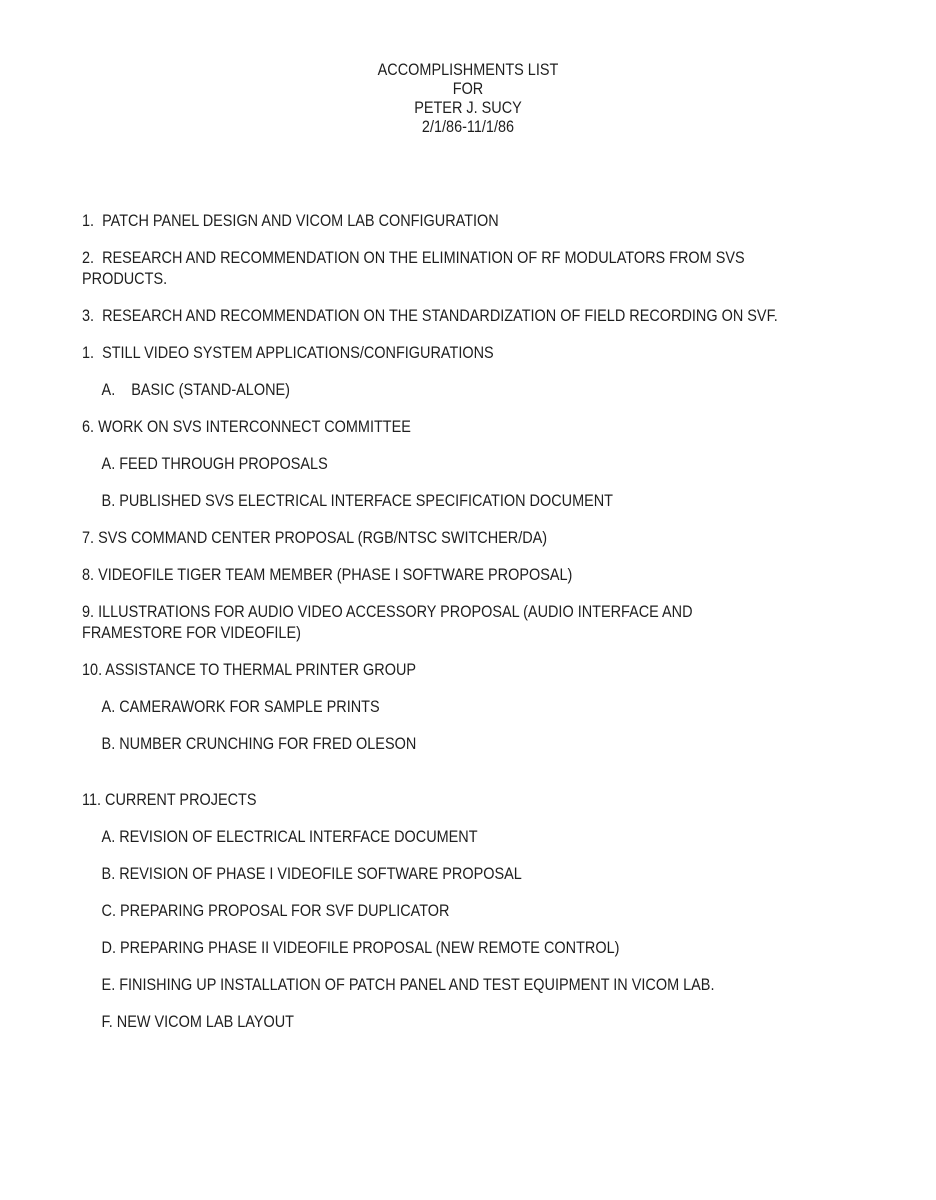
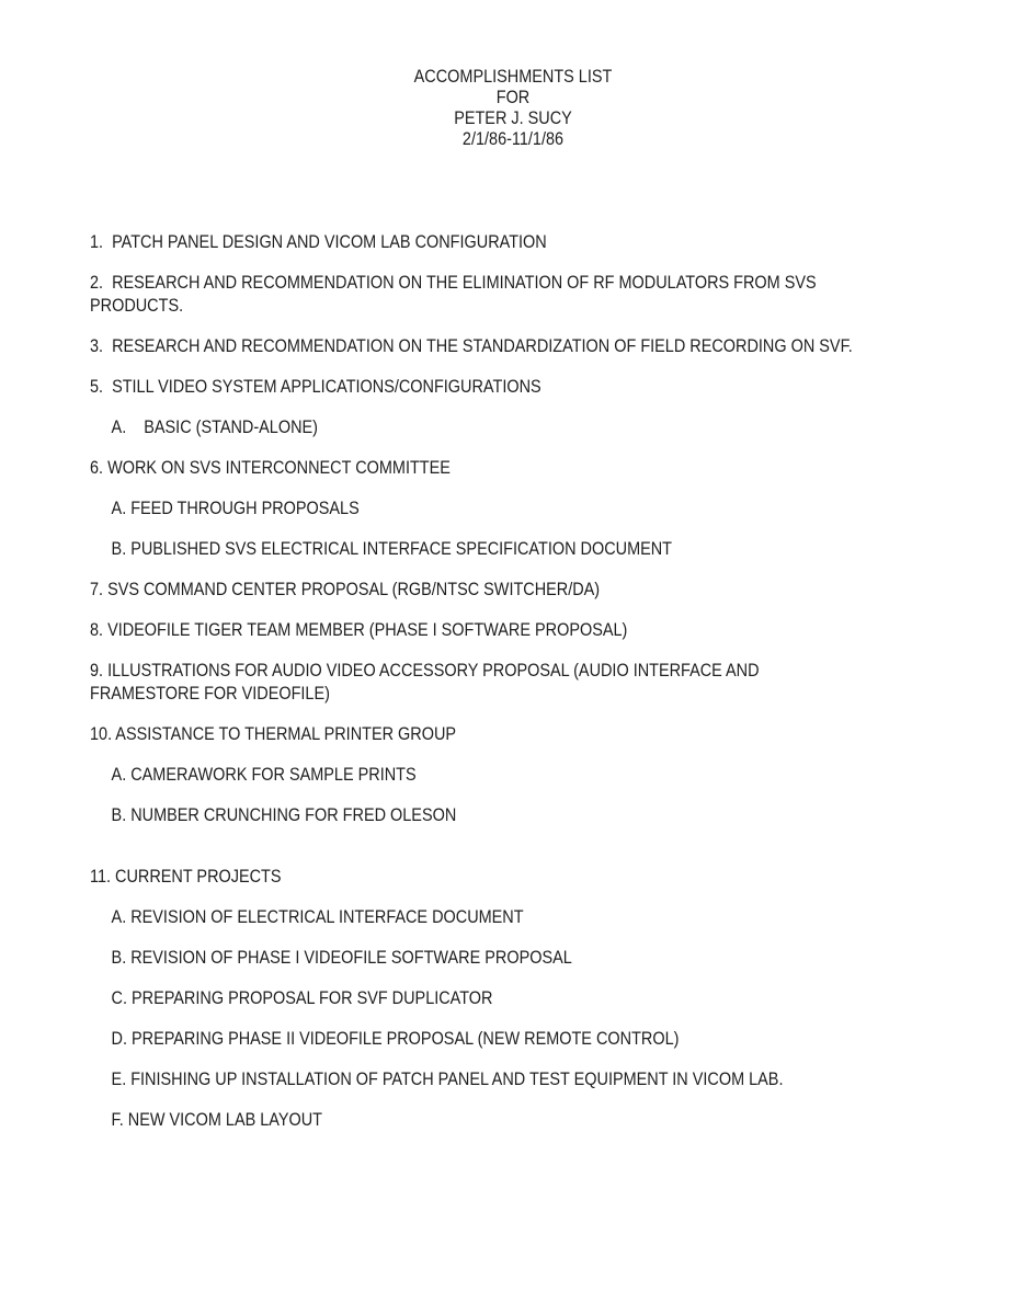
  ACCOMPLISHMENTS LIST
  FOR
  PETER J. SUCY
  2/1/86-11/1/86
  1. PATCH PANEL DESIGN AND VICOM LAB CONFIGURATION
  2. RESEARCH AND RECOMMENDATION ON THE ELIMINATION OF RF MODULATORS FROM SVS
  PRODUCTS.
  3. RESEARCH AND RECOMMENDATION ON THE STANDARDIZATION OF FIELD RECORDING ON SVF.
- 1. STILL VIDEO SYSTEM APPLICATIONS/CONFIGURATIONS
+ 5. STILL VIDEO SYSTEM APPLICATIONS/CONFIGURATIONS
  A. BASIC (STAND-ALONE)
  6. WORK ON SVS INTERCONNECT COMMITTEE
  A. FEED THROUGH PROPOSALS
  B. PUBLISHED SVS ELECTRICAL INTERFACE SPECIFICATION DOCUMENT
  7. SVS COMMAND CENTER PROPOSAL (RGB/NTSC SWITCHER/DA)
  8. VIDEOFILE TIGER TEAM MEMBER (PHASE I SOFTWARE PROPOSAL)
  9. ILLUSTRATIONS FOR AUDIO VIDEO ACCESSORY PROPOSAL (AUDIO INTERFACE AND
  FRAMESTORE FOR VIDEOFILE)
  10. ASSISTANCE TO THERMAL PRINTER GROUP
  A. CAMERAWORK FOR SAMPLE PRINTS
  B. NUMBER CRUNCHING FOR FRED OLESON
  11. CURRENT PROJECTS
  A. REVISION OF ELECTRICAL INTERFACE DOCUMENT
  B. REVISION OF PHASE I VIDEOFILE SOFTWARE PROPOSAL
  C. PREPARING PROPOSAL FOR SVF DUPLICATOR
  D. PREPARING PHASE II VIDEOFILE PROPOSAL (NEW REMOTE CONTROL)
  E. FINISHING UP INSTALLATION OF PATCH PANEL AND TEST EQUIPMENT IN VICOM LAB.
  F. NEW VICOM LAB LAYOUT
